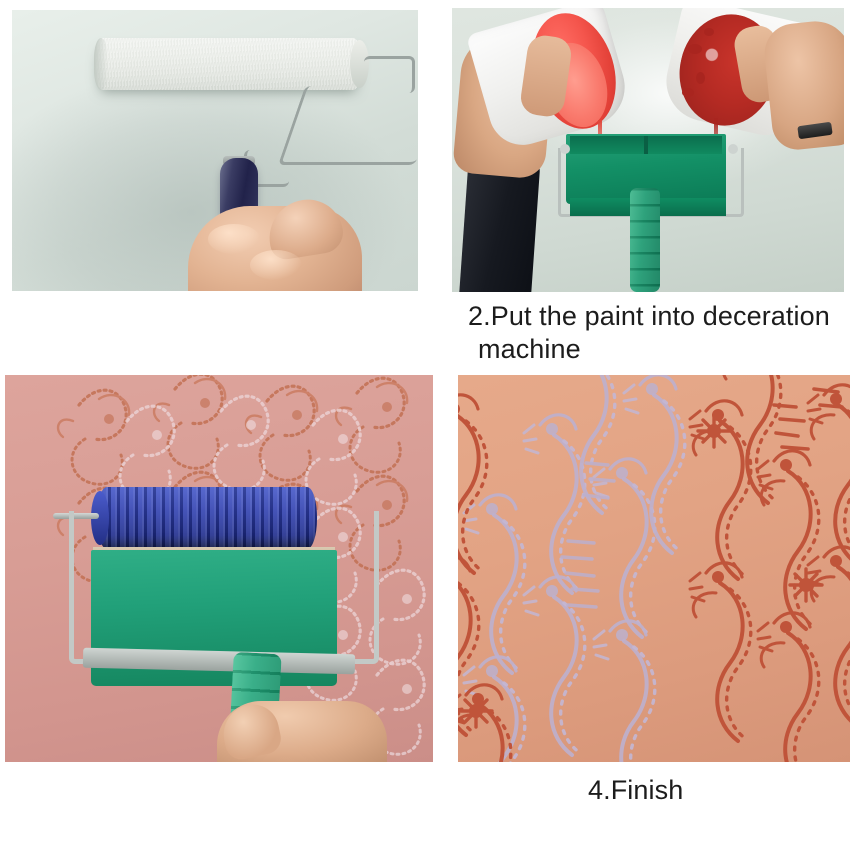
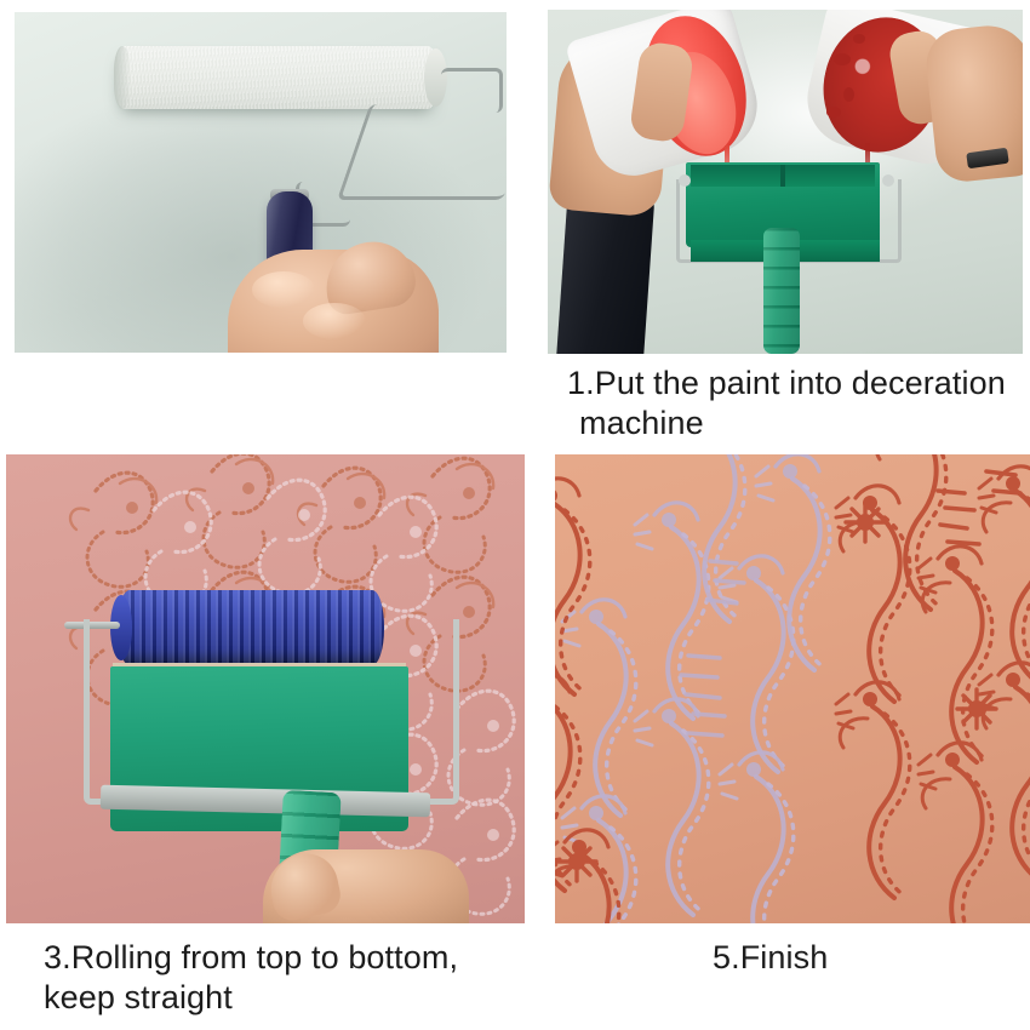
- 2.Put the paint into deceration
+ 1.Put the paint into deceration
  machine
+ 3.Rolling from top to bottom,
+ keep straight
- 4.Finish
+ 5.Finish
